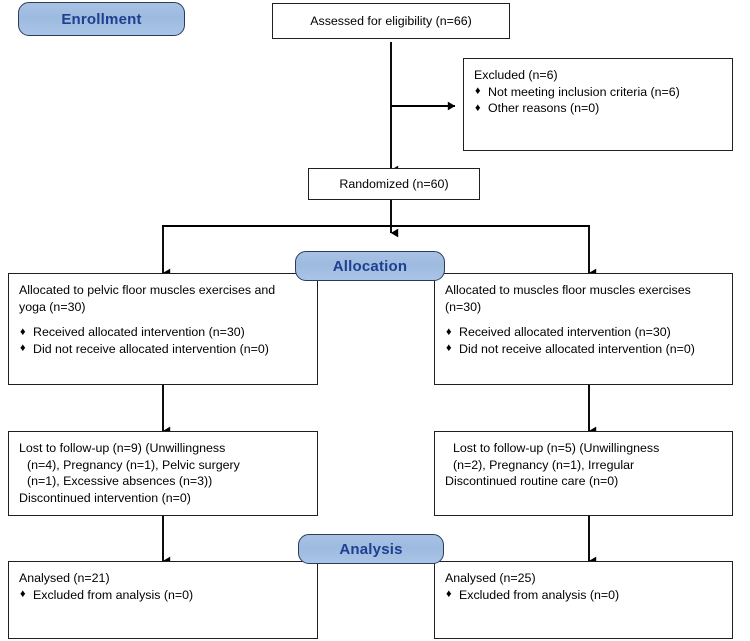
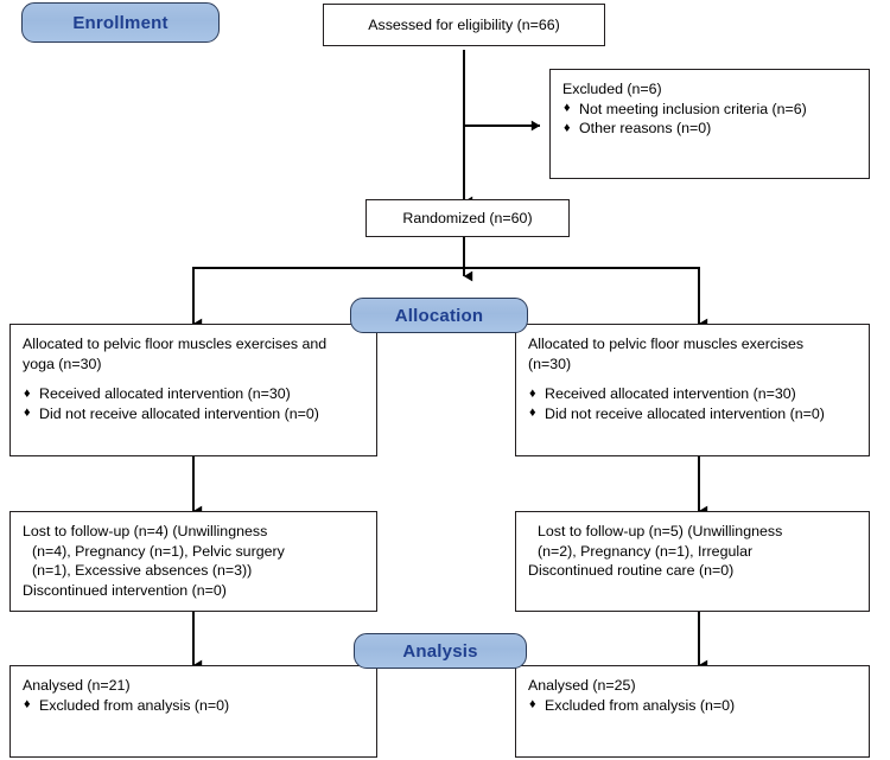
  Enrollment
  Allocation
  Analysis
  Assessed for eligibility (n=66)
  Excluded (n=6)
  ♦
  Not meeting inclusion criteria (n=6)
  ♦
  Other reasons (n=0)
  Randomized (n=60)
  Allocated to pelvic floor muscles exercises and
  yoga (n=30)
  ♦
  Received allocated intervention (n=30)
  ♦
  Did not receive allocated intervention (n=0)
- Allocated to muscles floor muscles exercises
+ Allocated to pelvic floor muscles exercises
  (n=30)
  ♦
  Received allocated intervention (n=30)
  ♦
  Did not receive allocated intervention (n=0)
- Lost to follow-up (n=9) (Unwillingness
+ Lost to follow-up (n=4) (Unwillingness
  (n=4), Pregnancy (n=1), Pelvic surgery
  (n=1), Excessive absences (n=3))
  Discontinued intervention (n=0)
  Lost to follow-up (n=5) (Unwillingness
  (n=2), Pregnancy (n=1), Irregular
  Discontinued routine care (n=0)
  Analysed (n=21)
  ♦
  Excluded from analysis (n=0)
  Analysed (n=25)
  ♦
  Excluded from analysis (n=0)
